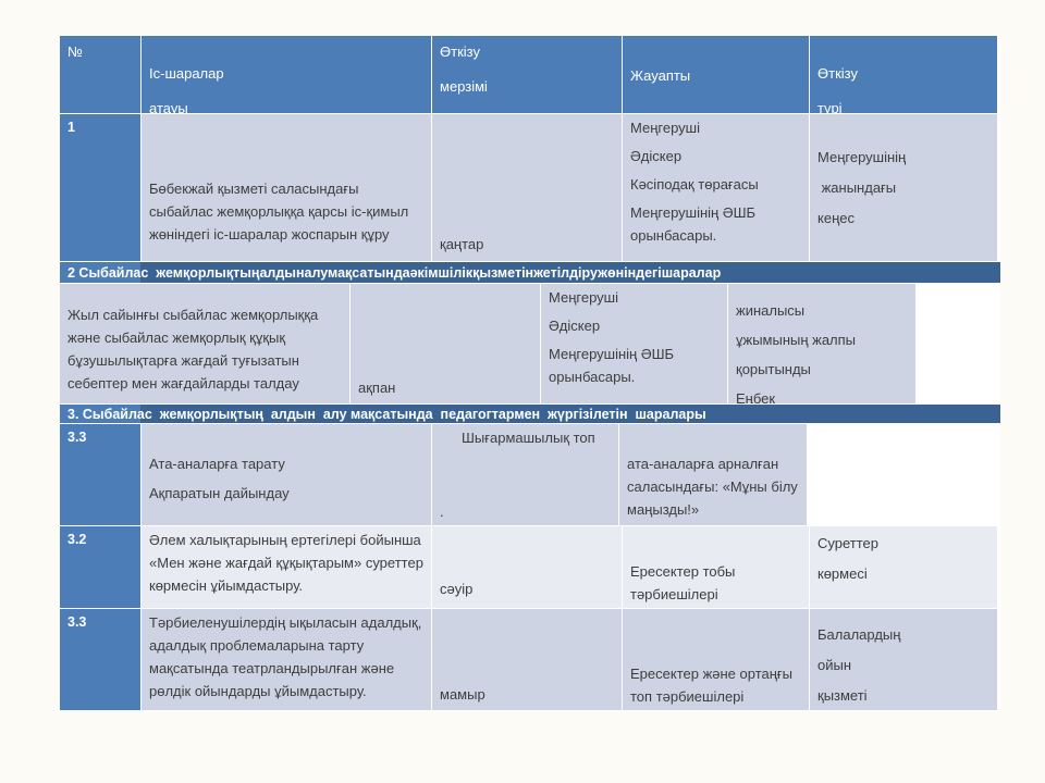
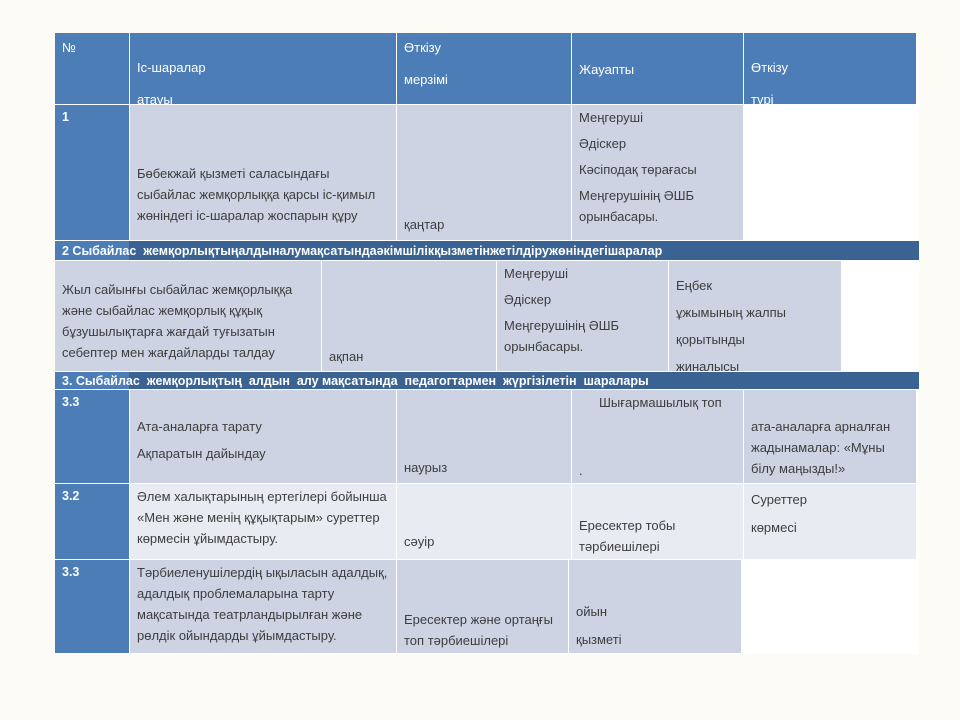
  №
  Іс-шаралар
  атауы
  Өткізу
  мерзімі
  Жауапты
  Өткізу
  түрі
  1
  Бөбекжай қызметі саласындағы сыбайлас жемқорлыққа қарсы іс-қимыл жөніндегі іс-шаралар жоспарын құру
  қаңтар
  Меңгеруші
  Әдіскер
  Кәсіподақ төрағасы
  Меңгерушінің ӘШБ орынбасары.
- Меңгерушінің
- жанындағы
- кеңес
  2 Сыбайлас жемқорлықтыңалдыналумақсатындаәкімшілікқызметінжетілдіружөніндегішаралар
  Жыл сайынғы сыбайлас жемқорлыққа және сыбайлас жемқорлық құқық бұзушылықтарға жағдай туғызатын себептер мен жағдайларды талдау
  ақпан
  Меңгеруші
  Әдіскер
  Меңгерушінің ӘШБ орынбасары.
- жиналысы
+ Еңбек
  ұжымының жалпы
  қорытынды
- Еңбек
+ жиналысы
  3. Сыбайлас жемқорлықтың алдын алу мақсатында педагогтармен жүргізілетін шаралары
  3.3
  Ата-аналарға тарату
  Ақпаратын дайындау
+ наурыз
  Шығармашылық топ
  .
- ата-аналарға арналған саласындағы: «Мұны білу маңызды!»
+ ата-аналарға арналған жадынамалар: «Мұны білу маңызды!»
  3.2
- Әлем халықтарының ертегілері бойынша «Мен және жағдай құқықтарым» суреттер көрмесін ұйымдастыру.
+ Әлем халықтарының ертегілері бойынша «Мен және менің құқықтарым» суреттер көрмесін ұйымдастыру.
  сәуір
  Ересектер тобы тәрбиешілері
  Суреттер
  көрмесі
  3.3
  Тәрбиеленушілердің ықыласын адалдық, адалдық проблемаларына тарту мақсатында театрландырылған және рөлдік ойындарды ұйымдастыру.
- мамыр
  Ересектер және ортаңғы топ тәрбиешілері
- Балалардың
  ойын
  қызметі
